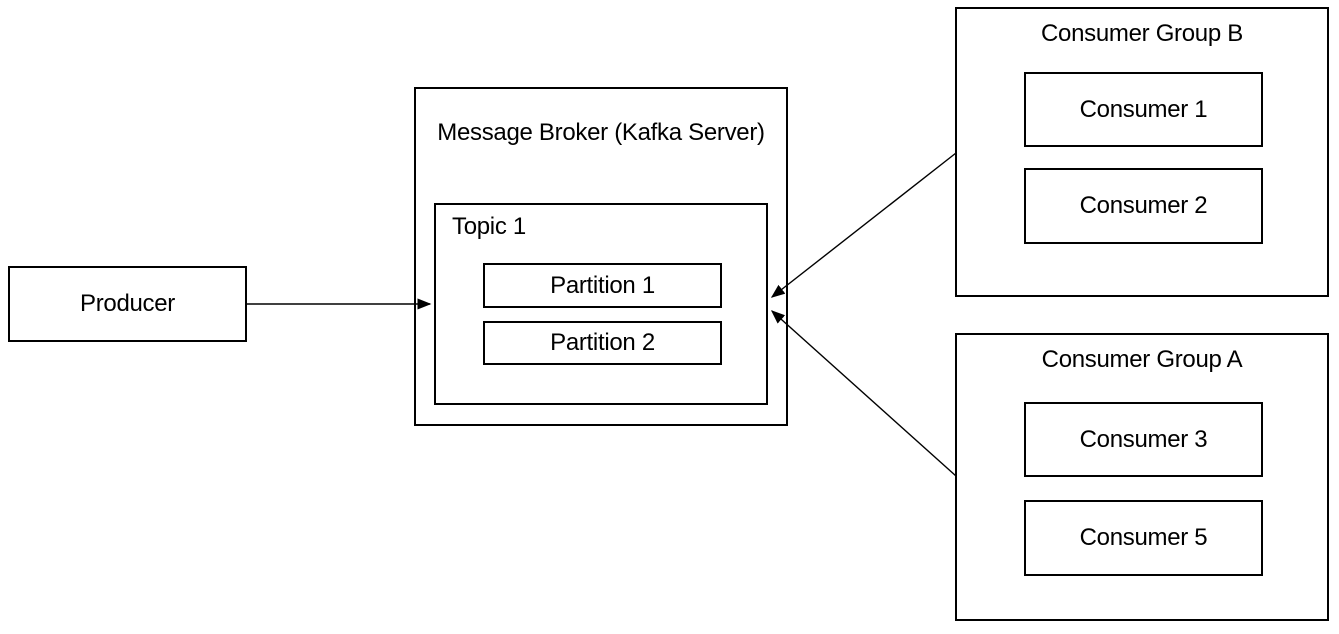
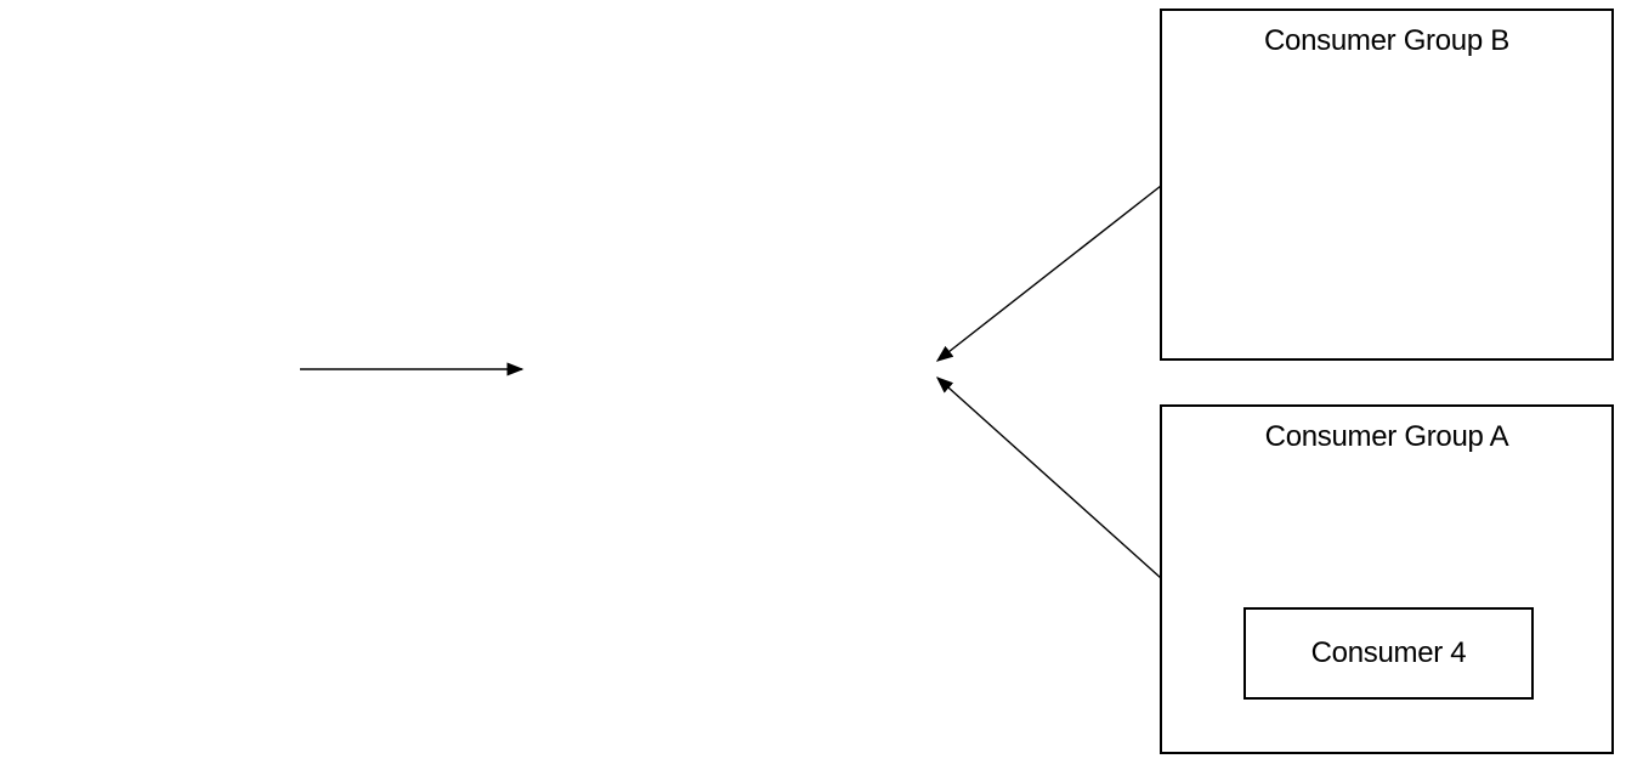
- Producer
- Message Broker (Kafka Server)
- Topic 1
- Partition 1
- Partition 2
  Consumer Group B
- Consumer 1
- Consumer 2
  Consumer Group A
- Consumer 3
- Consumer 5
+ Consumer 4
